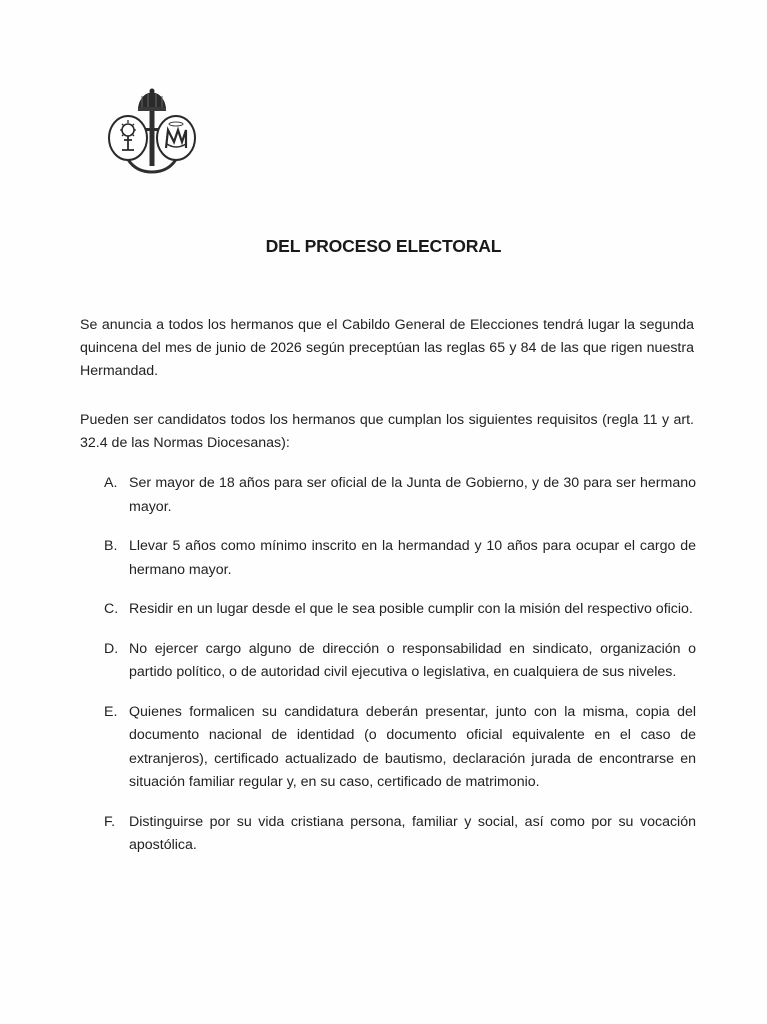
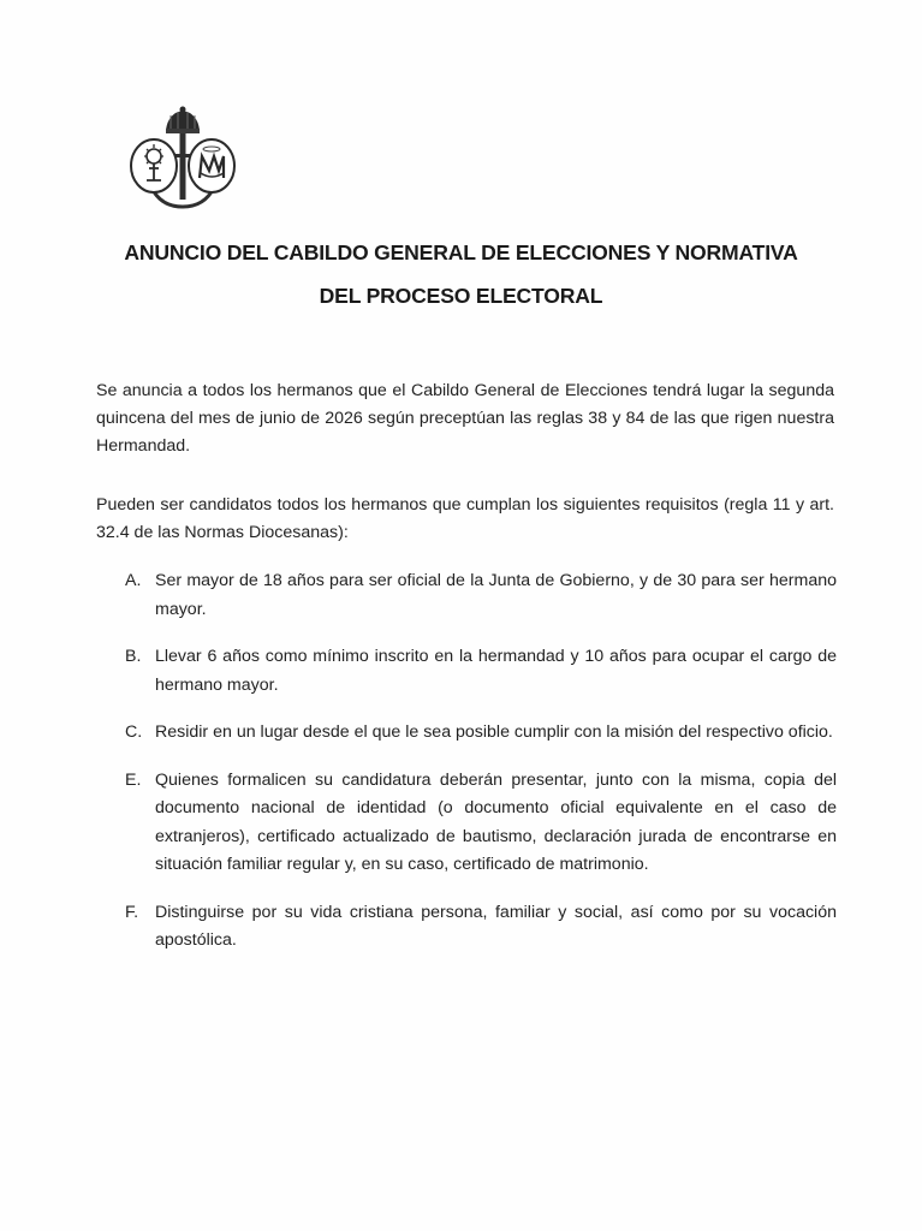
+ ANUNCIO DEL CABILDO GENERAL DE ELECCIONES Y NORMATIVA
  DEL PROCESO ELECTORAL
- Se anuncia a todos los hermanos que el Cabildo General de Elecciones tendrá lugar la segunda quincena del mes de junio de 2026 según preceptúan las reglas 65 y 84 de las que rigen nuestra Hermandad.
+ Se anuncia a todos los hermanos que el Cabildo General de Elecciones tendrá lugar la segunda quincena del mes de junio de 2026 según preceptúan las reglas 38 y 84 de las que rigen nuestra Hermandad.
  Pueden ser candidatos todos los hermanos que cumplan los siguientes requisitos (regla 11 y art. 32.4 de las Normas Diocesanas):
  A.
  Ser mayor de 18 años para ser oficial de la Junta de Gobierno, y de 30 para ser hermano mayor.
  B.
- Llevar 5 años como mínimo inscrito en la hermandad y 10 años para ocupar el cargo de hermano mayor.
+ Llevar 6 años como mínimo inscrito en la hermandad y 10 años para ocupar el cargo de hermano mayor.
  C.
  Residir en un lugar desde el que le sea posible cumplir con la misión del respectivo oficio.
- D.
- No ejercer cargo alguno de dirección o responsabilidad en sindicato, organización o partido político, o de autoridad civil ejecutiva o legislativa, en cualquiera de sus niveles.
  E.
  Quienes formalicen su candidatura deberán presentar, junto con la misma, copia del documento nacional de identidad (o documento oficial equivalente en el caso de extranjeros), certificado actualizado de bautismo, declaración jurada de encontrarse en situación familiar regular y, en su caso, certificado de matrimonio.
  F.
  Distinguirse por su vida cristiana persona, familiar y social, así como por su vocación apostólica.
